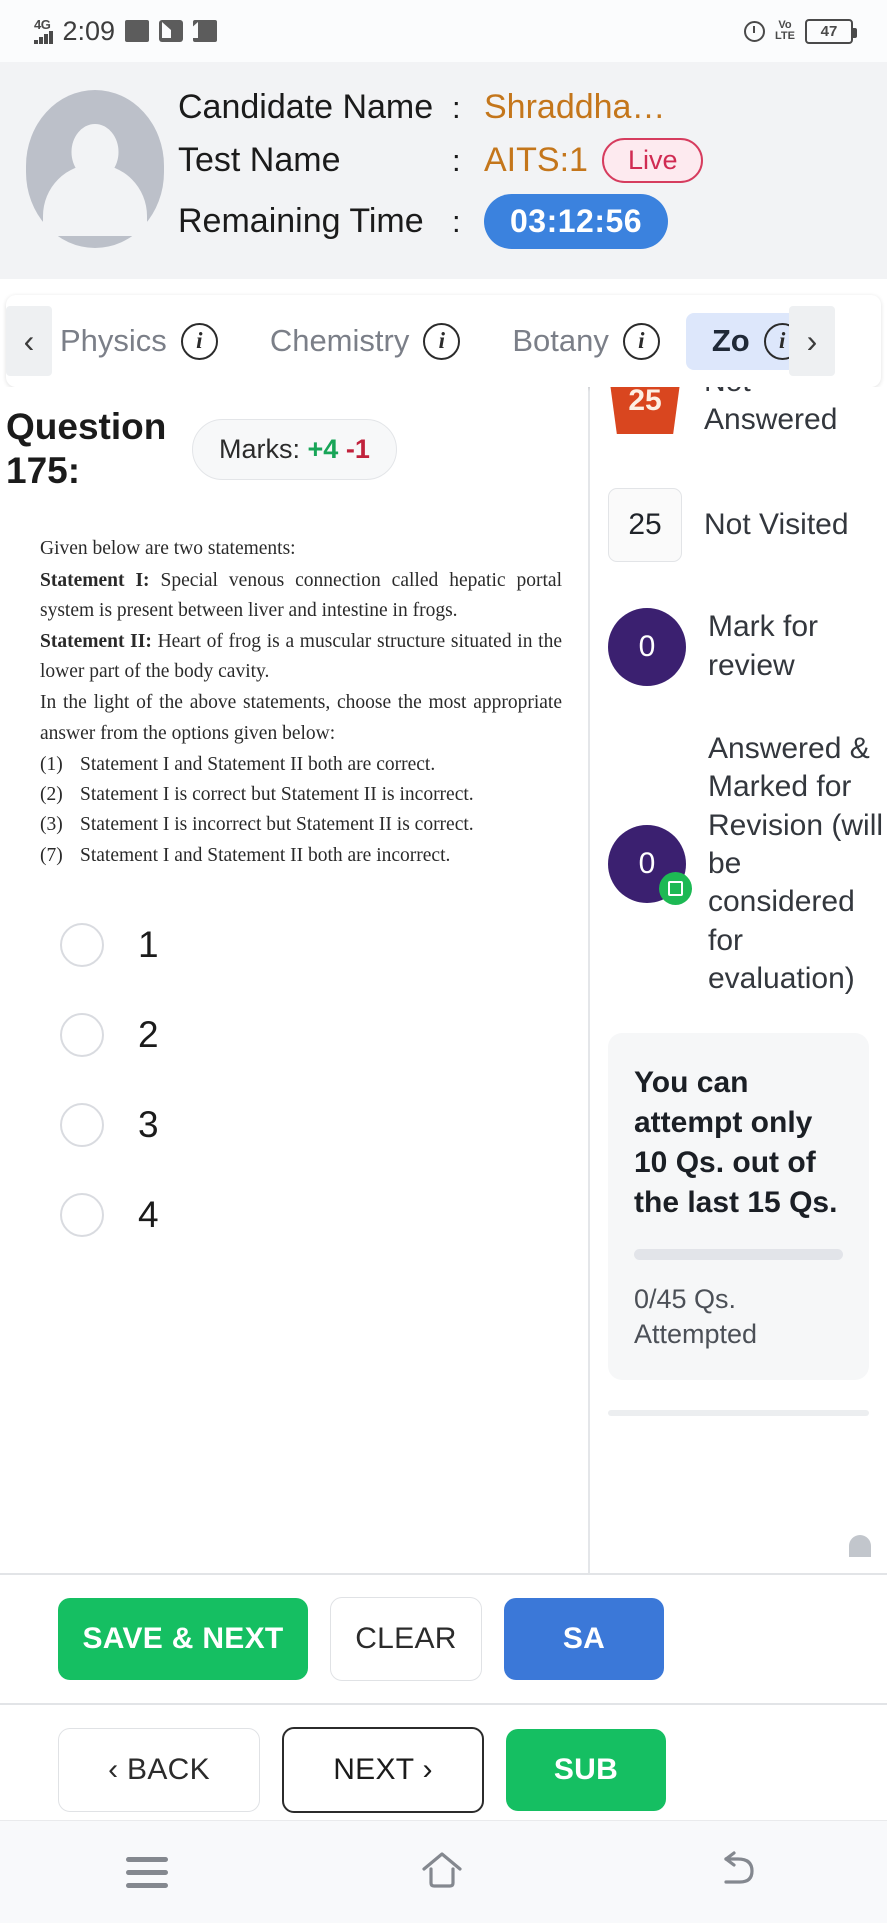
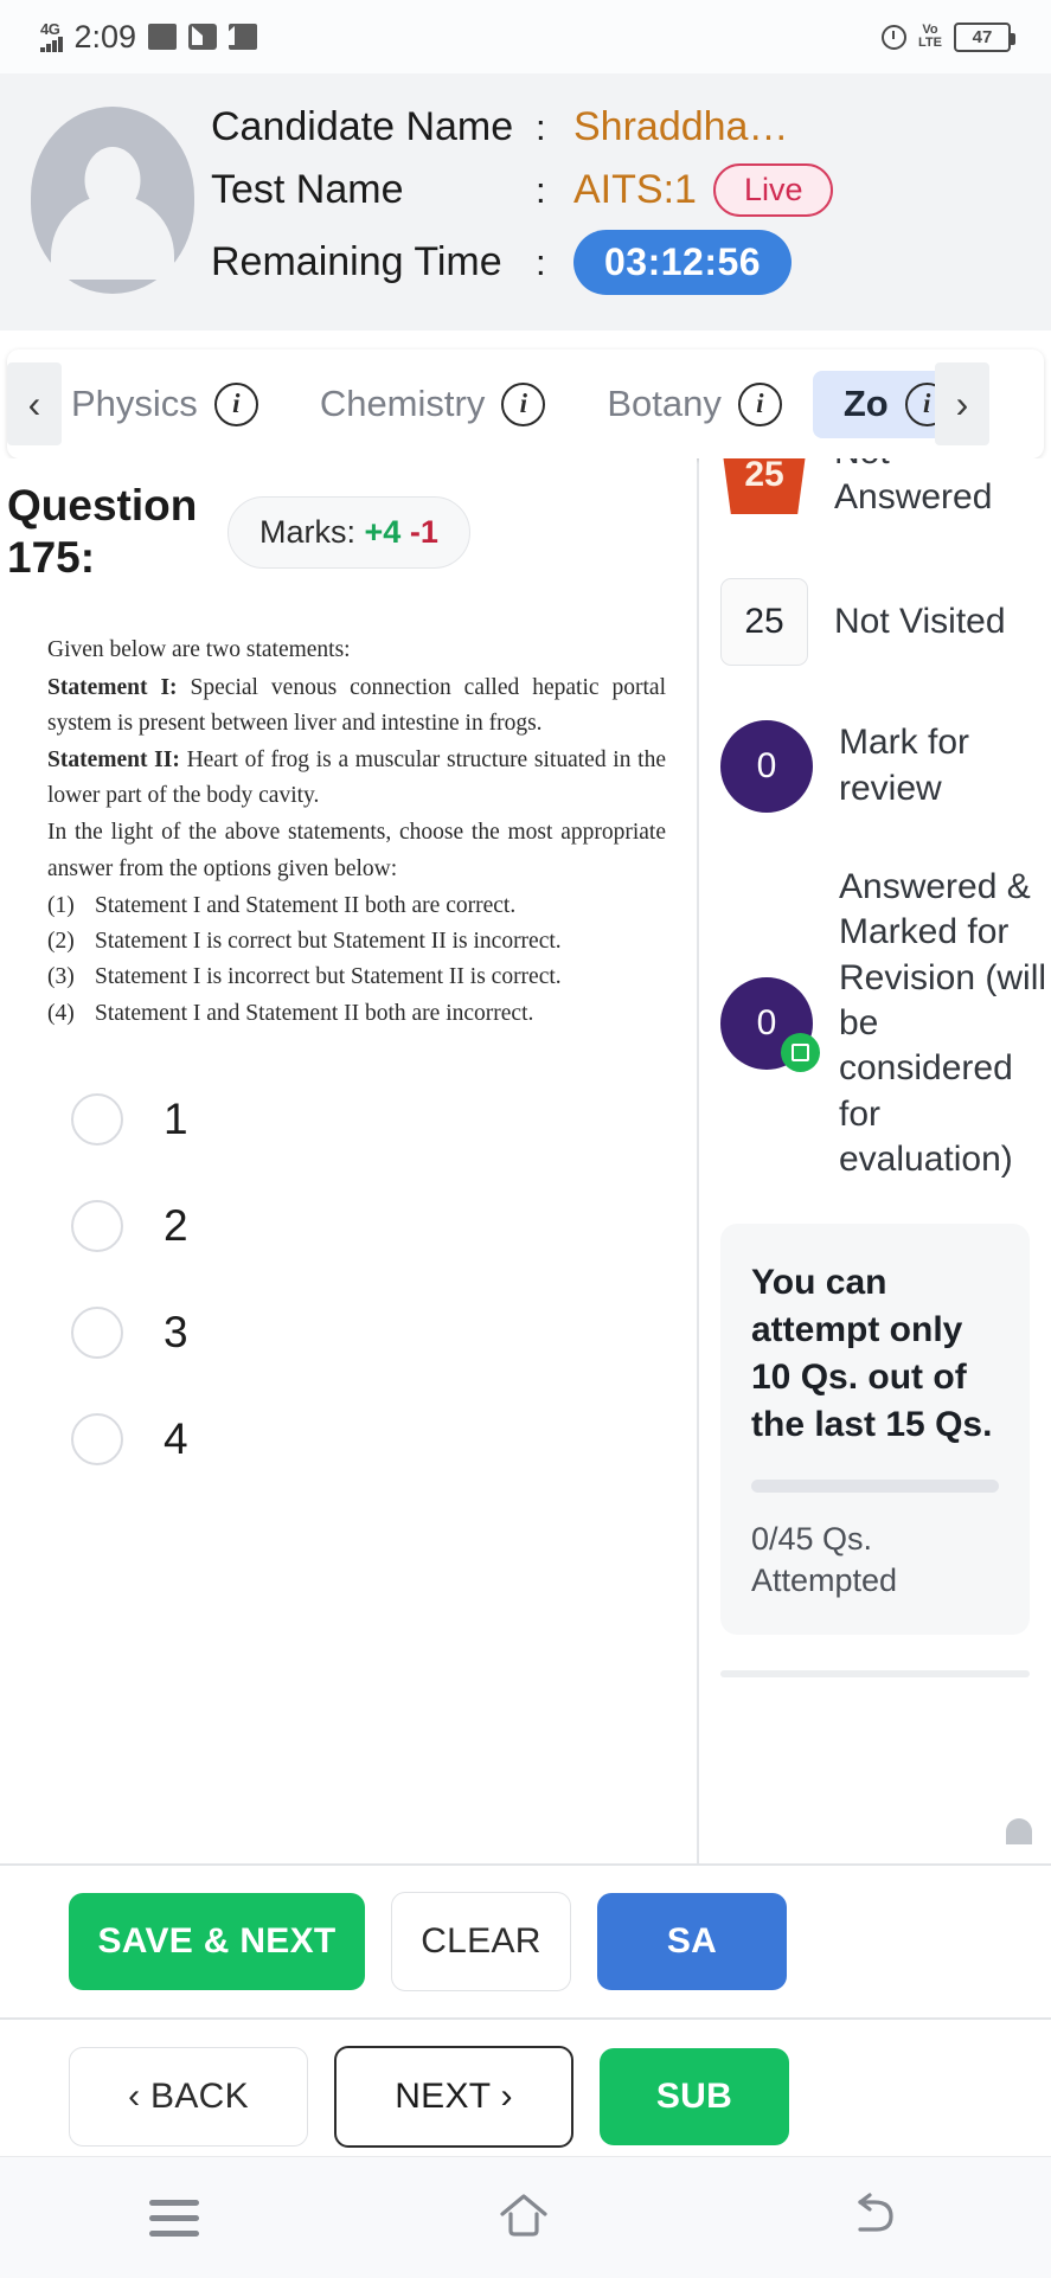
  4G
  2:09
  Vo
  LTE
  47
  Candidate Name
  :
  Shraddha…
  Test Name
  :
  AITS:1
  Live
  Remaining Time
  :
  03:12:56
  Physics
  i
  Chemistry
  i
  Botany
  i
  Zo
  i
  ‹
  ›
  Question 175:
  Marks: +4 -1
  Given below are two statements:
  Statement I: Special venous connection called hepatic portal system is present between liver and intestine in frogs.
  Statement II: Heart of frog is a muscular structure situated in the lower part of the body cavity.
  In the light of the above statements, choose the most appropriate answer from the options given below:
  (1)
  Statement I and Statement II both are correct.
  (2)
  Statement I is correct but Statement II is incorrect.
  (3)
  Statement I is incorrect but Statement II is correct.
- (7)
+ (4)
  Statement I and Statement II both are incorrect.
  1
  2
  3
  4
  25
  Answered
  25
  Not Visited
  0
  Mark for review
  0
  Answered & Marked for Revision (will be considered for evaluation)
  You can attempt only 10 Qs. out of the last 15 Qs.
  0/45 Qs. Attempted
  SAVE & NEXT
  CLEAR
  SA
  ‹ BACK
  NEXT ›
  SUB
